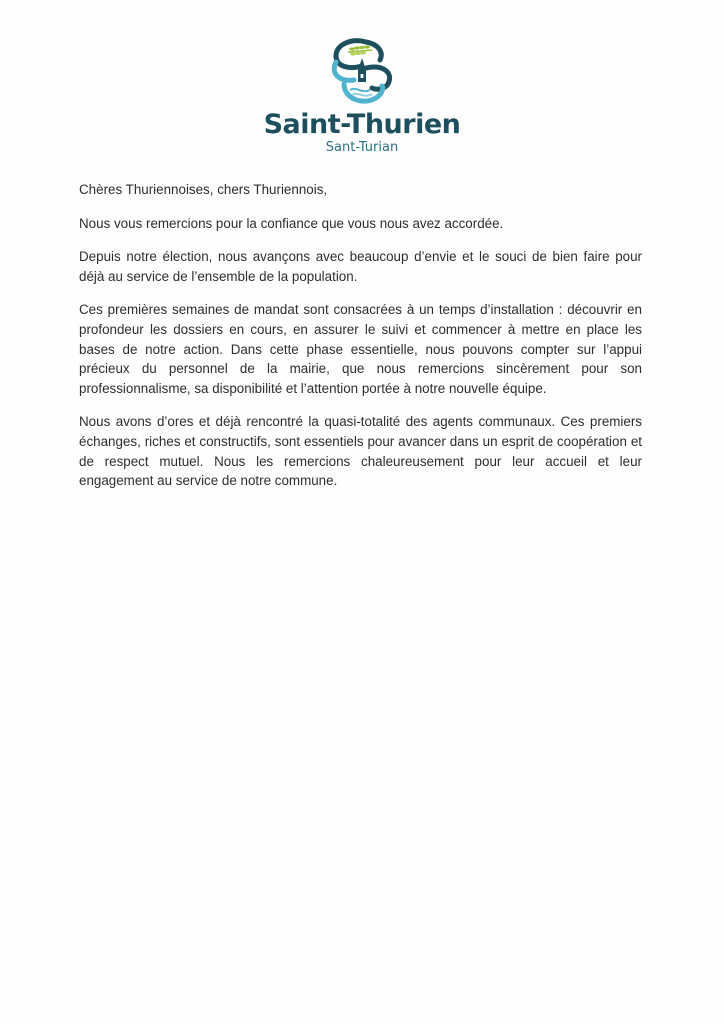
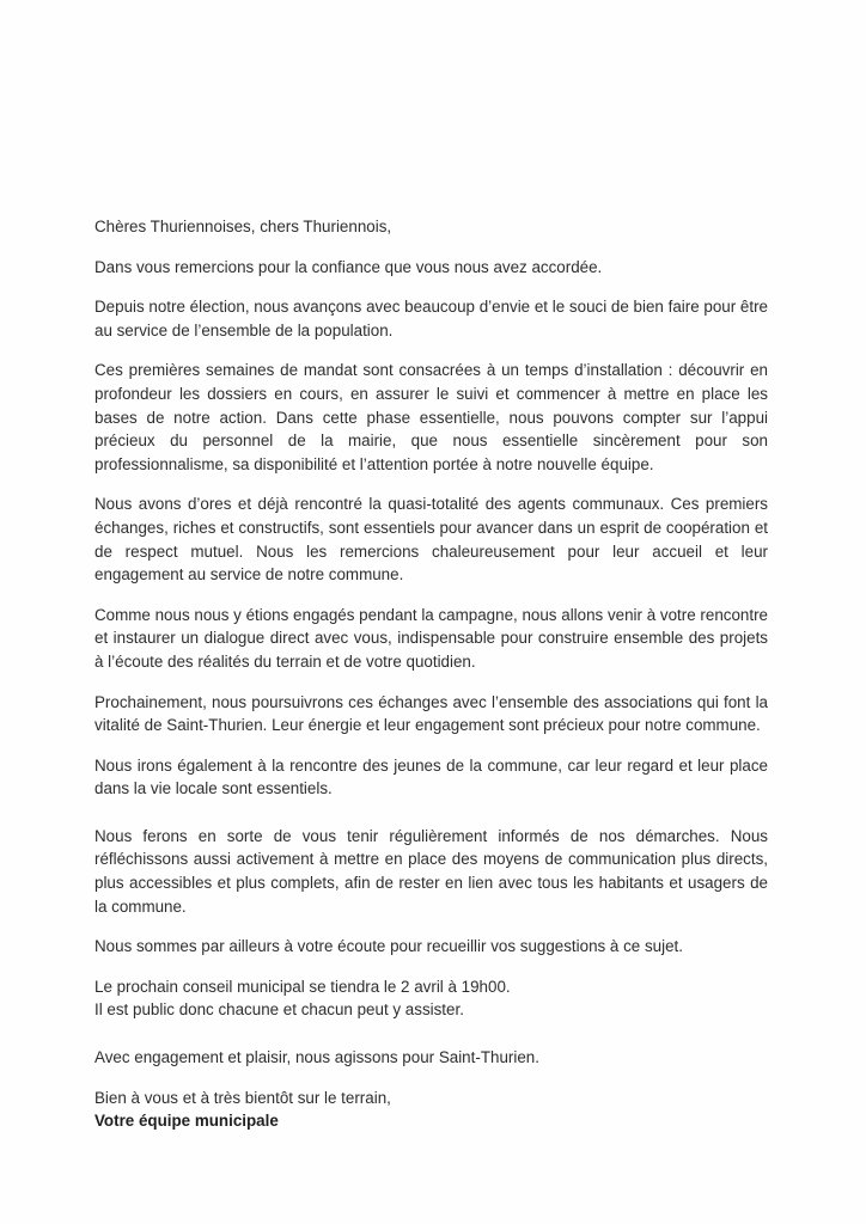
- Saint-Thurien
- Sant-Turian
  Chères Thuriennoises, chers Thuriennois,
- Nous vous remercions pour la confiance que vous nous avez accordée.
+ Dans vous remercions pour la confiance que vous nous avez accordée.
- Depuis notre élection, nous avançons avec beaucoup d’envie et le souci de bien faire pour déjà au service de l’ensemble de la population.
+ Depuis notre élection, nous avançons avec beaucoup d’envie et le souci de bien faire pour être au service de l’ensemble de la population.
- Ces premières semaines de mandat sont consacrées à un temps d’installation : découvrir en profondeur les dossiers en cours, en assurer le suivi et commencer à mettre en place les bases de notre action. Dans cette phase essentielle, nous pouvons compter sur l’appui précieux du personnel de la mairie, que nous remercions sincèrement pour son professionnalisme, sa disponibilité et l’attention portée à notre nouvelle équipe.
+ Ces premières semaines de mandat sont consacrées à un temps d’installation : découvrir en profondeur les dossiers en cours, en assurer le suivi et commencer à mettre en place les bases de notre action. Dans cette phase essentielle, nous pouvons compter sur l’appui précieux du personnel de la mairie, que nous essentielle sincèrement pour son professionnalisme, sa disponibilité et l’attention portée à notre nouvelle équipe.
  Nous avons d’ores et déjà rencontré la quasi-totalité des agents communaux. Ces premiers échanges, riches et constructifs, sont essentiels pour avancer dans un esprit de coopération et de respect mutuel. Nous les remercions chaleureusement pour leur accueil et leur engagement au service de notre commune.
+ Comme nous nous y étions engagés pendant la campagne, nous allons venir à votre rencontre et instaurer un dialogue direct avec vous, indispensable pour construire ensemble des projets à l’écoute des réalités du terrain et de votre quotidien.
+ Prochainement, nous poursuivrons ces échanges avec l’ensemble des associations qui font la vitalité de Saint-Thurien. Leur énergie et leur engagement sont précieux pour notre commune.
+ Nous irons également à la rencontre des jeunes de la commune, car leur regard et leur place dans la vie locale sont essentiels.
+ Nous ferons en sorte de vous tenir régulièrement informés de nos démarches. Nous réfléchissons aussi activement à mettre en place des moyens de communication plus directs, plus accessibles et plus complets, afin de rester en lien avec tous les habitants et usagers de la commune.
+ Nous sommes par ailleurs à votre écoute pour recueillir vos suggestions à ce sujet.
+ Le prochain conseil municipal se tiendra le 2 avril à 19h00.
+ Il est public donc chacune et chacun peut y assister.
+ Avec engagement et plaisir, nous agissons pour Saint-Thurien.
+ Bien à vous et à très bientôt sur le terrain,
+ Votre équipe municipale
